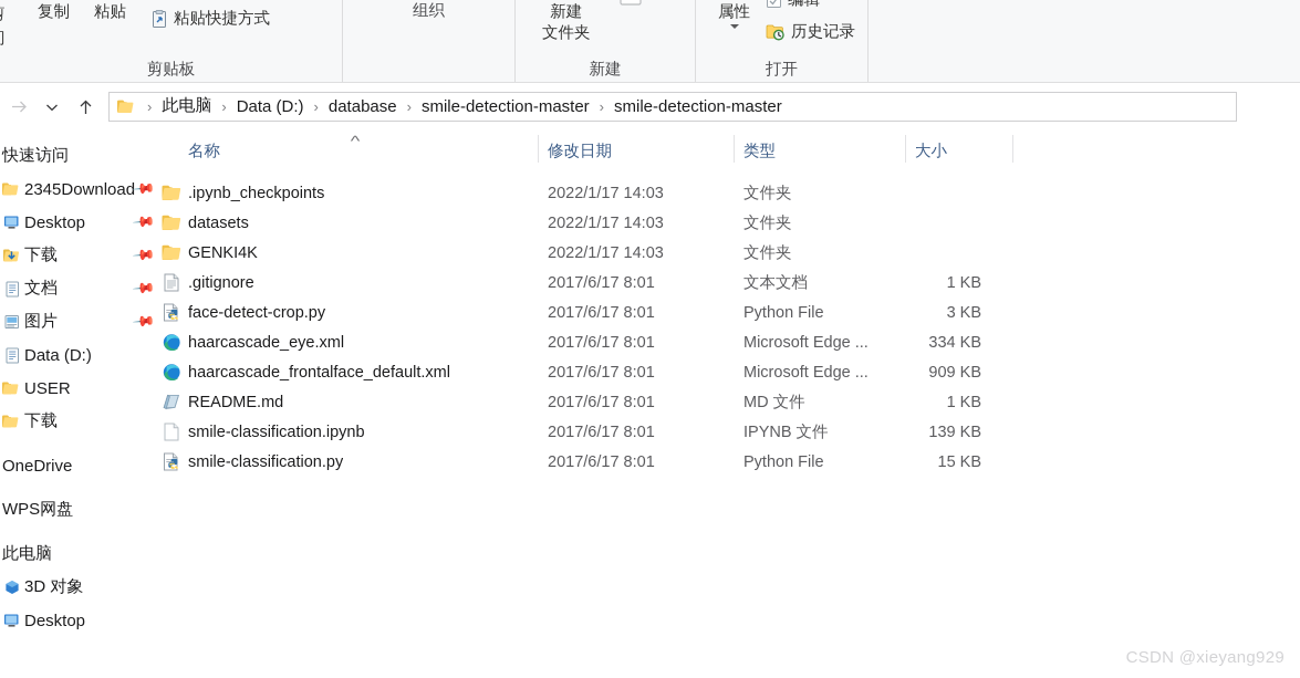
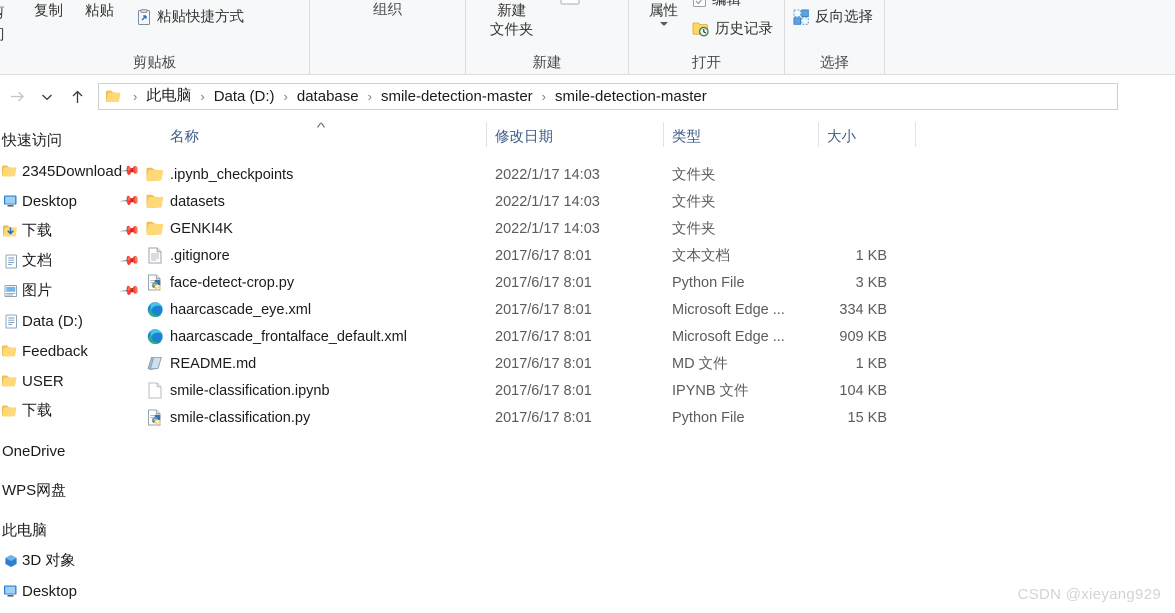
  复制
  粘贴
  粘贴快捷方式
  剪贴板
  组织
  新建
  文件夹
  新建
  属性
  历史记录
  打开
+ 反向选择
+ 选择
  ›
  此电脑
  ›
  Data (D:)
  ›
  database
  ›
  smile-detection-master
  ›
  smile-detection-master
  快速访问
  2345Download
  Desktop
  下载
  文档
  图片
  Data (D:)
+ Feedback
  USER
  下载
  OneDrive
  WPS网盘
  此电脑
  3D 对象
  Desktop
  名称
  ^
  修改日期
  类型
  大小
  .ipynb_checkpoints
  2022/1/17 14:03
  文件夹
  datasets
  2022/1/17 14:03
  文件夹
  GENKI4K
  2022/1/17 14:03
  文件夹
  .gitignore
  2017/6/17 8:01
  文本文档
  1 KB
  face-detect-crop.py
  2017/6/17 8:01
  Python File
  3 KB
  haarcascade_eye.xml
  2017/6/17 8:01
  Microsoft Edge ...
  334 KB
  haarcascade_frontalface_default.xml
  2017/6/17 8:01
  Microsoft Edge ...
  909 KB
  README.md
  2017/6/17 8:01
  MD 文件
  1 KB
  smile-classification.ipynb
  2017/6/17 8:01
  IPYNB 文件
- 139 KB
+ 104 KB
  smile-classification.py
  2017/6/17 8:01
  Python File
  15 KB
  CSDN @xieyang929
